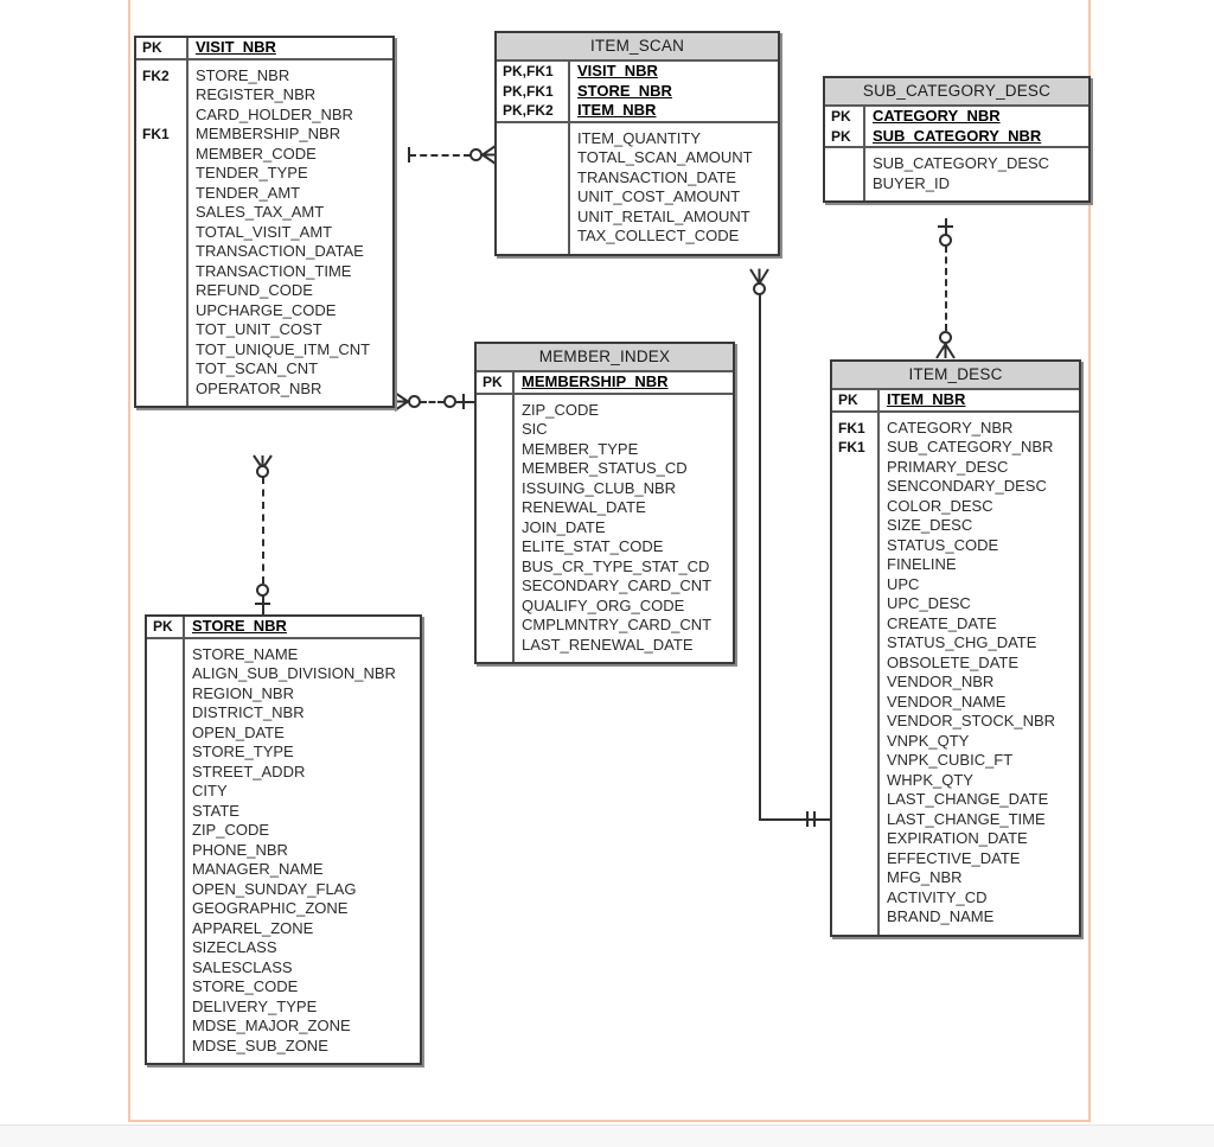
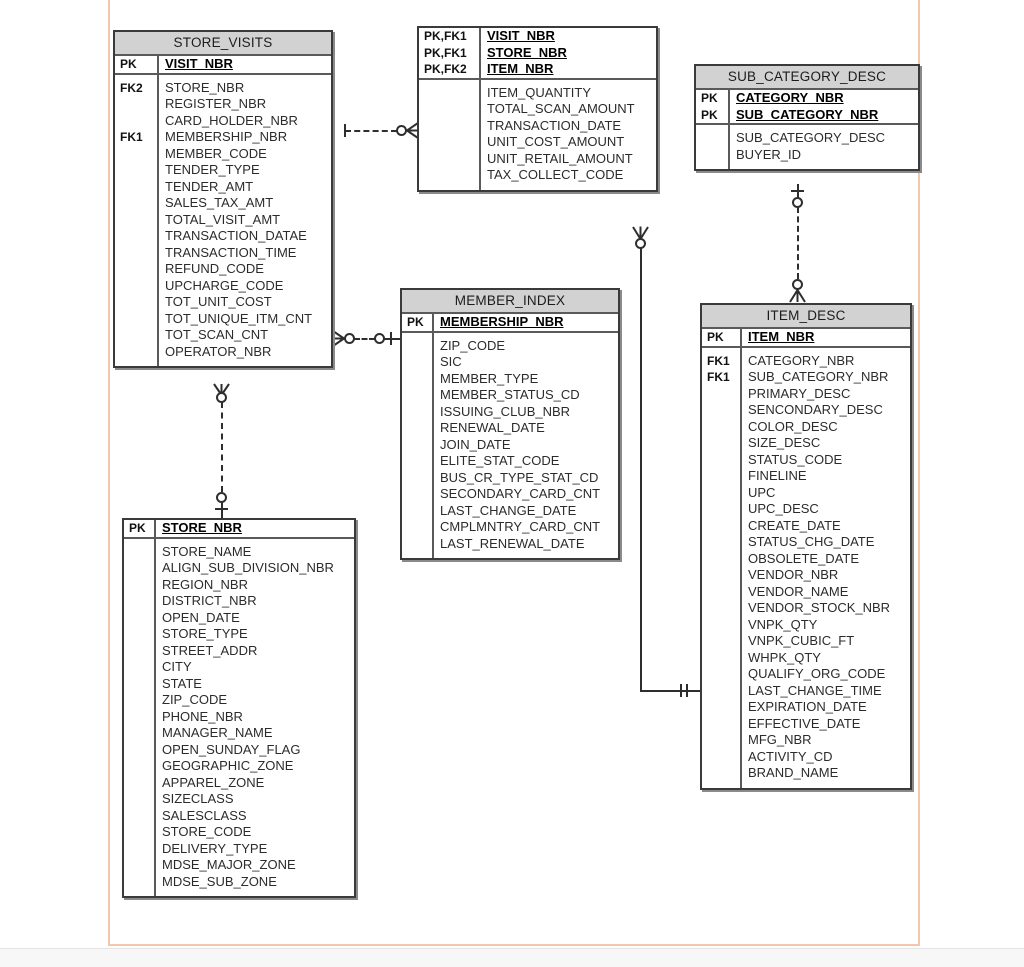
+ STORE_VISITS
  PK
  FK2
  FK1
  VISIT_NBR
  STORE_NBR
  REGISTER_NBR
  CARD_HOLDER_NBR
  MEMBERSHIP_NBR
  MEMBER_CODE
  TENDER_TYPE
  TENDER_AMT
  SALES_TAX_AMT
  TOTAL_VISIT_AMT
  TRANSACTION_DATAE
  TRANSACTION_TIME
  REFUND_CODE
  UPCHARGE_CODE
  TOT_UNIT_COST
  TOT_UNIQUE_ITM_CNT
  TOT_SCAN_CNT
  OPERATOR_NBR
- ITEM_SCAN
  PK,FK1
  PK,FK1
  PK,FK2
  VISIT_NBR
  STORE_NBR
  ITEM_NBR
  ITEM_QUANTITY
  TOTAL_SCAN_AMOUNT
  TRANSACTION_DATE
  UNIT_COST_AMOUNT
  UNIT_RETAIL_AMOUNT
  TAX_COLLECT_CODE
  SUB_CATEGORY_DESC
  PK
  PK
  CATEGORY_NBR
  SUB_CATEGORY_NBR
  SUB_CATEGORY_DESC
  BUYER_ID
  MEMBER_INDEX
  PK
  MEMBERSHIP_NBR
  ZIP_CODE
  SIC
  MEMBER_TYPE
  MEMBER_STATUS_CD
  ISSUING_CLUB_NBR
  RENEWAL_DATE
  JOIN_DATE
  ELITE_STAT_CODE
  BUS_CR_TYPE_STAT_CD
  SECONDARY_CARD_CNT
- QUALIFY_ORG_CODE
+ LAST_CHANGE_DATE
  CMPLMNTRY_CARD_CNT
  LAST_RENEWAL_DATE
  ITEM_DESC
  PK
  FK1
  FK1
  ITEM_NBR
  CATEGORY_NBR
  SUB_CATEGORY_NBR
  PRIMARY_DESC
  SENCONDARY_DESC
  COLOR_DESC
  SIZE_DESC
  STATUS_CODE
  FINELINE
  UPC
  UPC_DESC
  CREATE_DATE
  STATUS_CHG_DATE
  OBSOLETE_DATE
  VENDOR_NBR
  VENDOR_NAME
  VENDOR_STOCK_NBR
  VNPK_QTY
  VNPK_CUBIC_FT
  WHPK_QTY
- LAST_CHANGE_DATE
+ QUALIFY_ORG_CODE
  LAST_CHANGE_TIME
  EXPIRATION_DATE
  EFFECTIVE_DATE
  MFG_NBR
  ACTIVITY_CD
  BRAND_NAME
  PK
  STORE_NBR
  STORE_NAME
  ALIGN_SUB_DIVISION_NBR
  REGION_NBR
  DISTRICT_NBR
  OPEN_DATE
  STORE_TYPE
  STREET_ADDR
  CITY
  STATE
  ZIP_CODE
  PHONE_NBR
  MANAGER_NAME
  OPEN_SUNDAY_FLAG
  GEOGRAPHIC_ZONE
  APPAREL_ZONE
  SIZECLASS
  SALESCLASS
  STORE_CODE
  DELIVERY_TYPE
  MDSE_MAJOR_ZONE
  MDSE_SUB_ZONE
